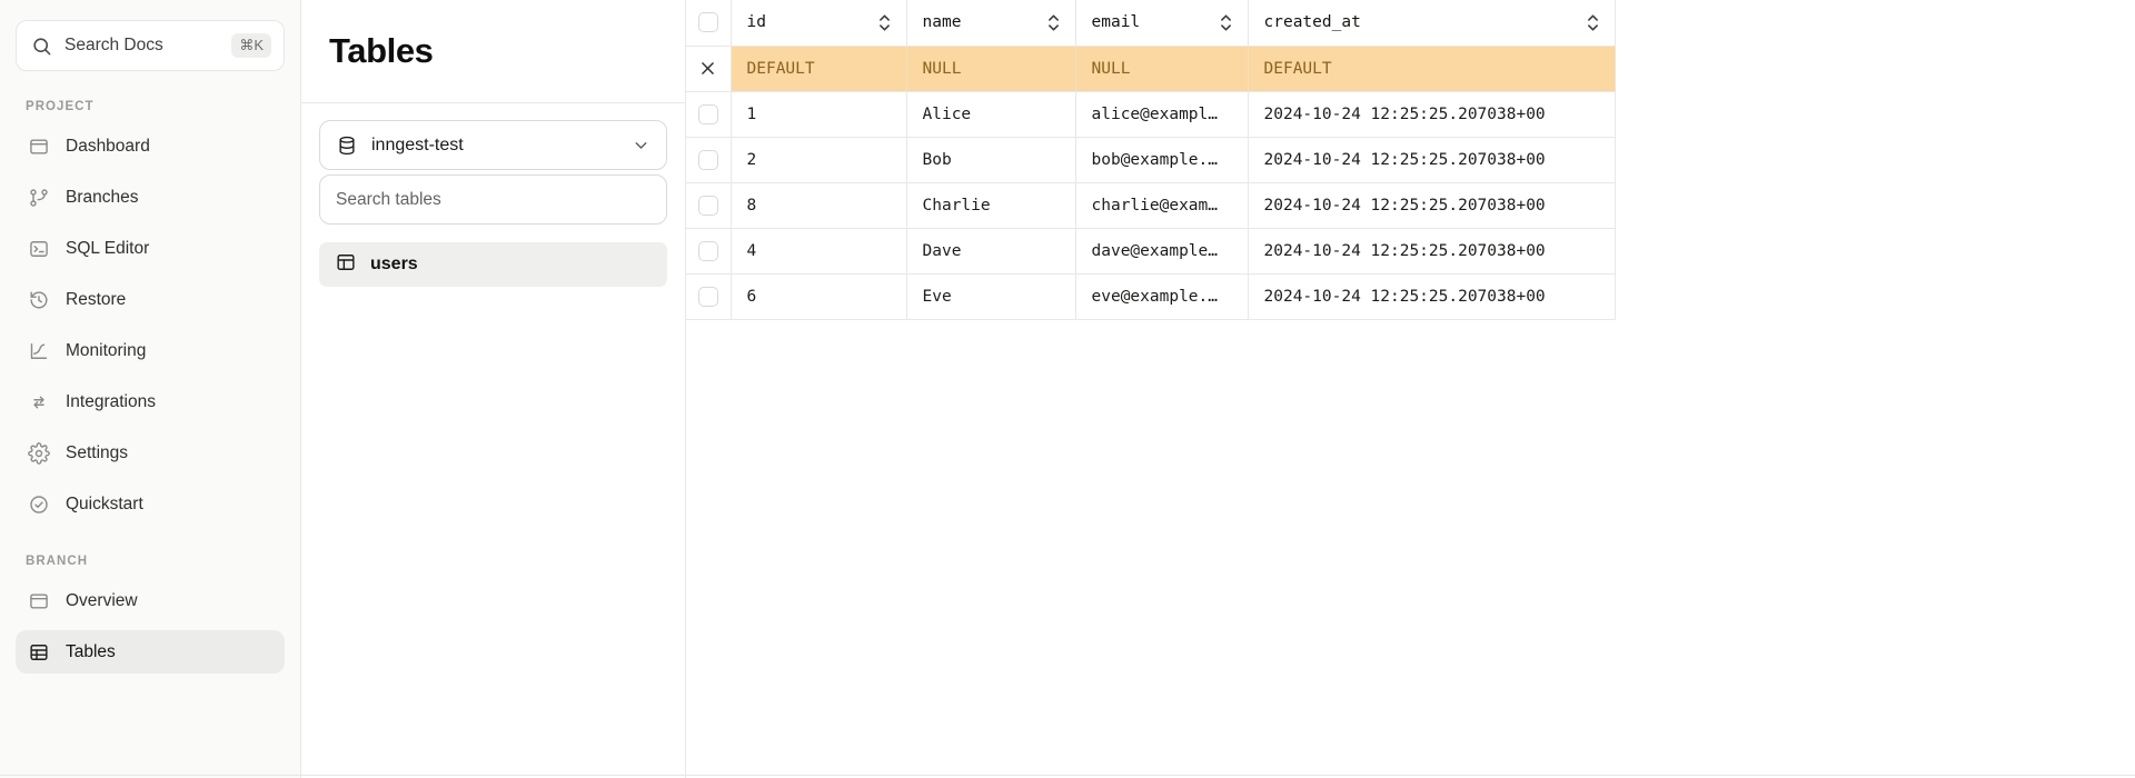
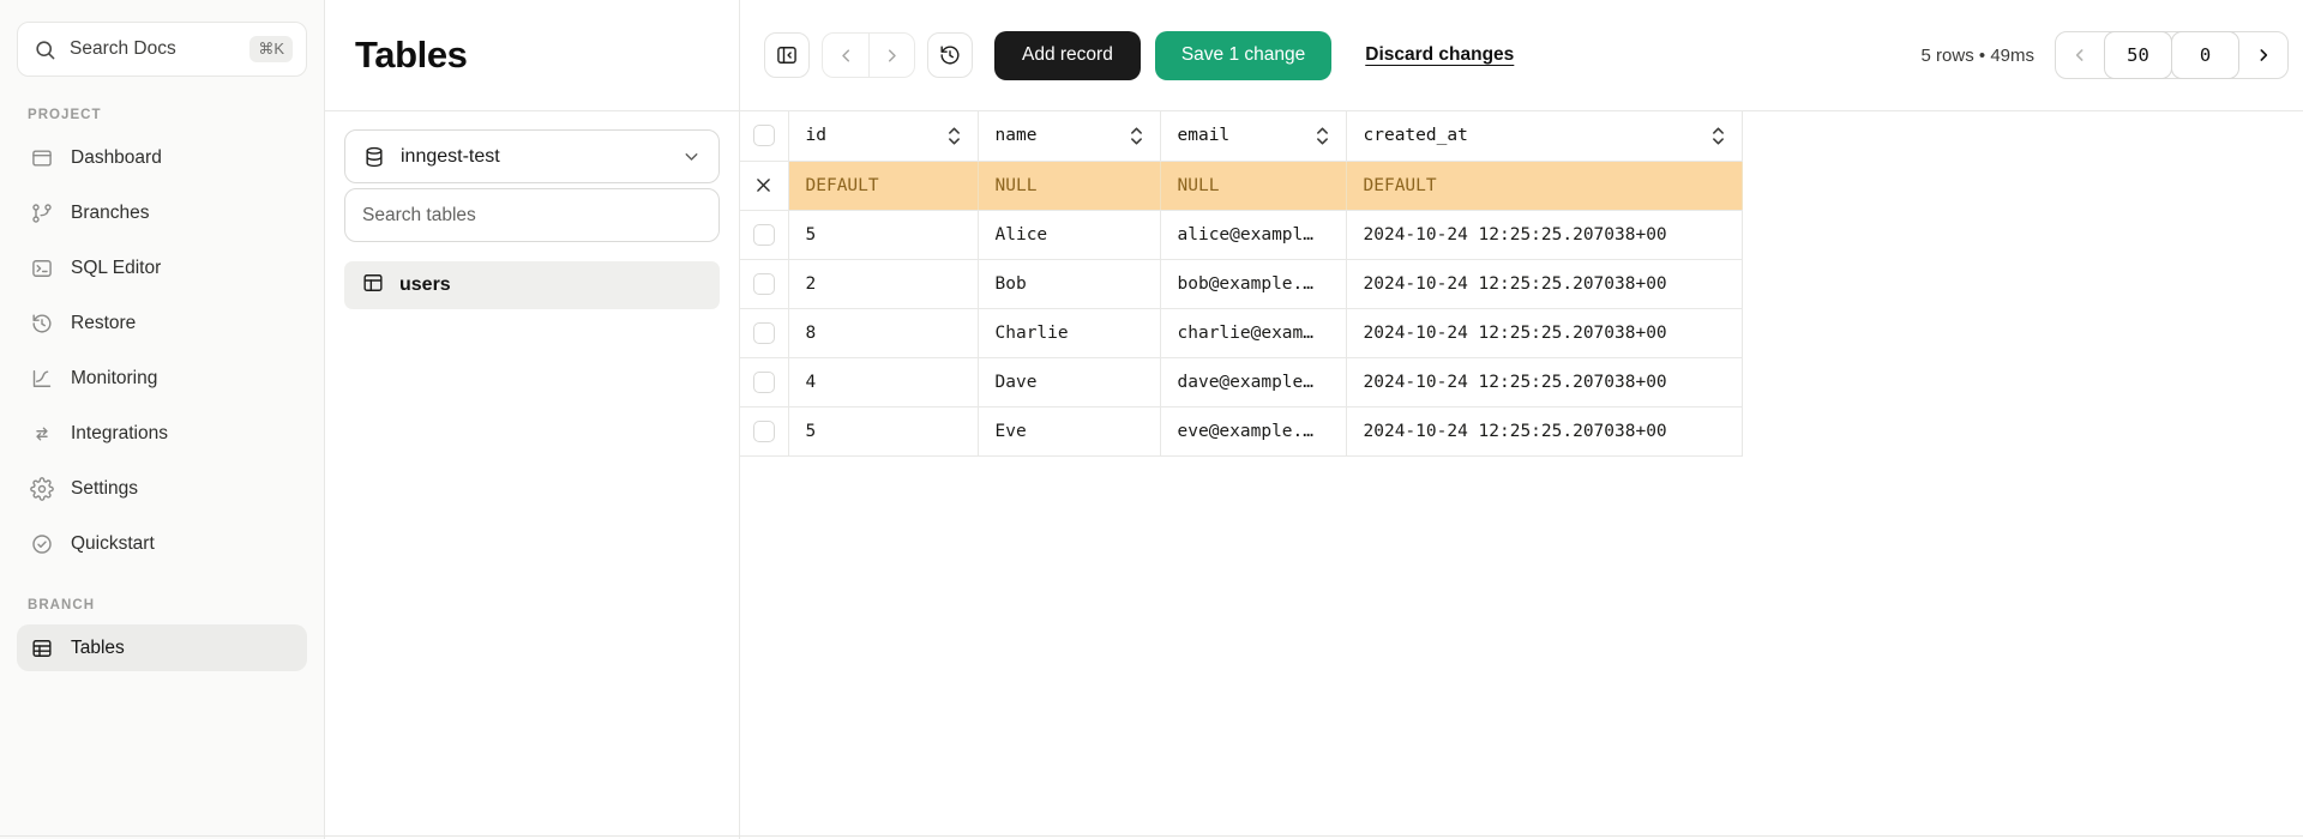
  Search Docs
  ⌘K
  PROJECT
  Dashboard
  Branches
  SQL Editor
  Restore
  Monitoring
  Integrations
  Settings
  Quickstart
  BRANCH
- Overview
  Tables
  Tables
  inngest-test
  Search tables
  users
+ Add record
+ Save 1 change
+ Discard changes
+ 5 rows • 49ms
+ 50
+ 0
  	id	name	email	created_at
  	DEFAULT	NULL	NULL	DEFAULT
- 	1	Alice	alice@exampl…	2024-10-24 12:25:25.207038+00
+ 	5	Alice	alice@exampl…	2024-10-24 12:25:25.207038+00
  	2	Bob	bob@example.…	2024-10-24 12:25:25.207038+00
  	8	Charlie	charlie@exam…	2024-10-24 12:25:25.207038+00
  	4	Dave	dave@example…	2024-10-24 12:25:25.207038+00
- 	6	Eve	eve@example.…	2024-10-24 12:25:25.207038+00
+ 	5	Eve	eve@example.…	2024-10-24 12:25:25.207038+00
